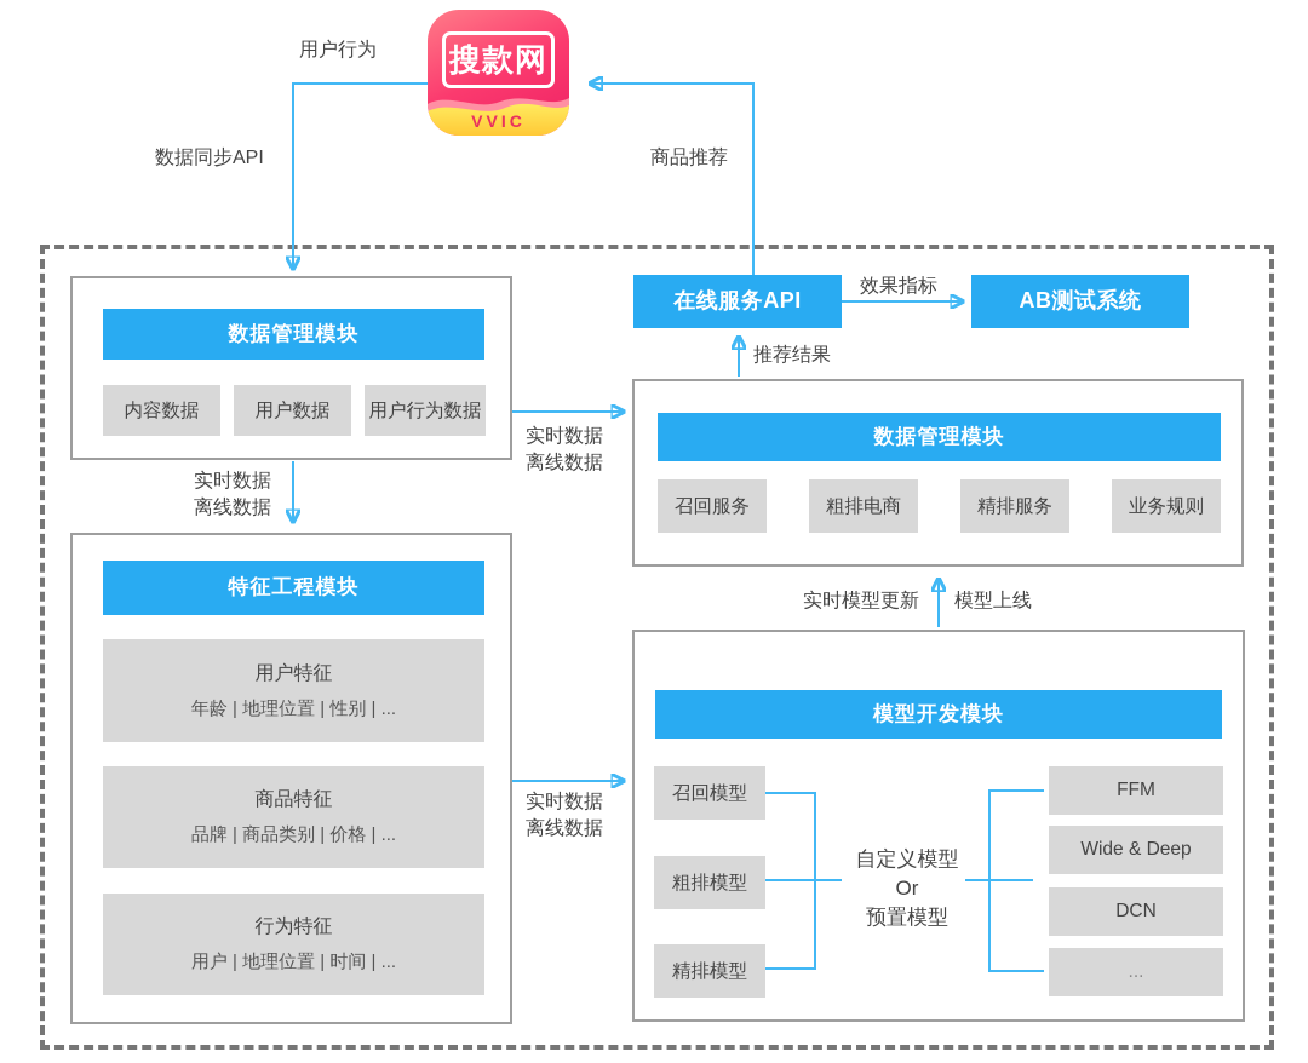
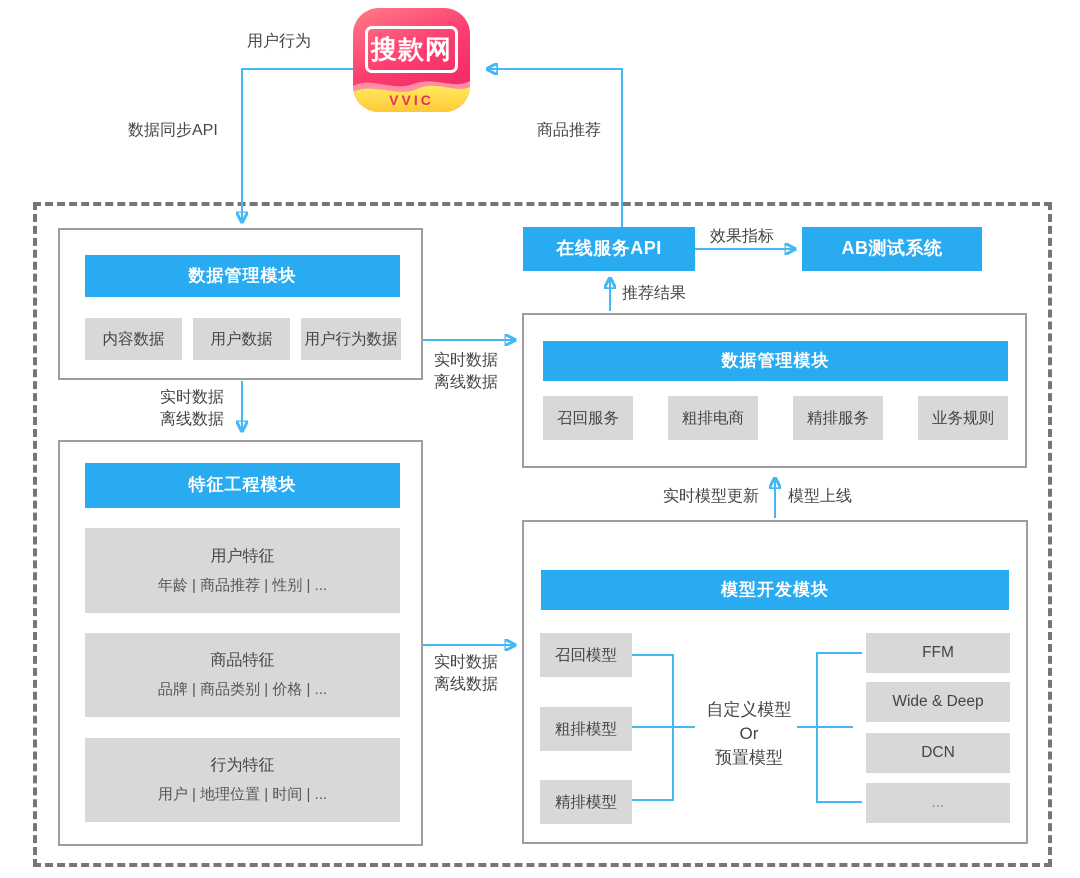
  搜款网
  VVIC
  用户行为
  数据同步API
  商品推荐
  实时数据
  离线数据
  实时数据
  离线数据
  实时数据
  离线数据
  推荐结果
  效果指标
  实时模型更新
  模型上线
  数据管理模块
  内容数据
  用户数据
  用户行为数据
  特征工程模块
  用户特征
- 年龄 | 地理位置 | 性别 | ...
+ 年龄 | 商品推荐 | 性别 | ...
  商品特征
  品牌 | 商品类别 | 价格 | ...
  行为特征
  用户 | 地理位置 | 时间 | ...
  在线服务API
  AB测试系统
  数据管理模块
  召回服务
  粗排电商
  精排服务
  业务规则
  模型开发模块
  召回模型
  粗排模型
  精排模型
  自定义模型
  Or
  预置模型
  FFM
  Wide & Deep
  DCN
  ...
